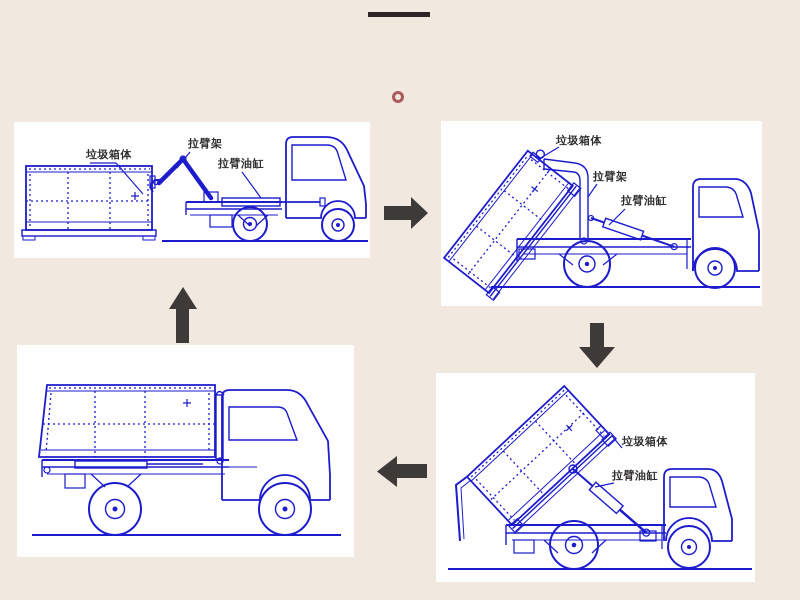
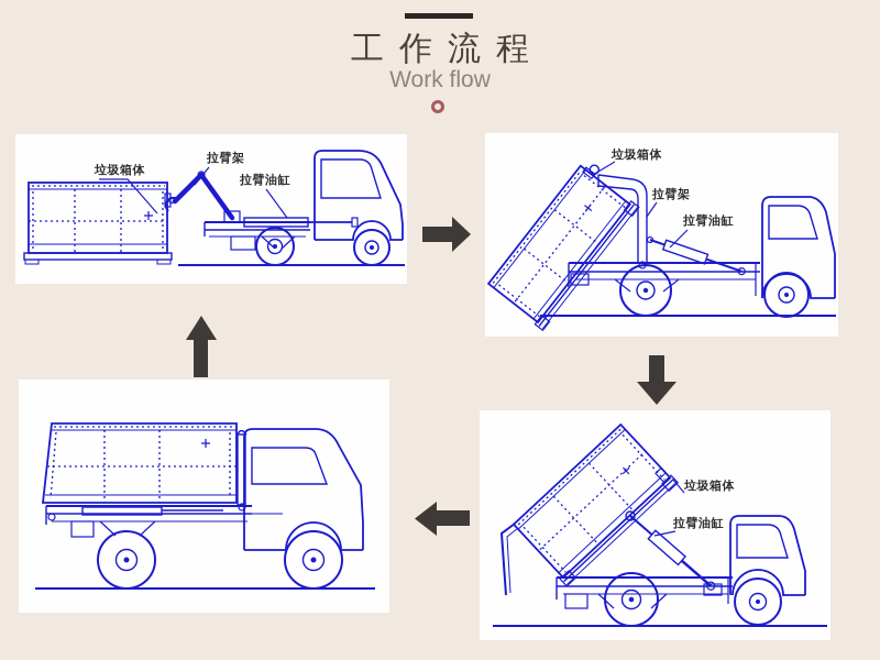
+ 工作流程
+ Work flow
  垃圾箱体
  拉臂架
  拉臂油缸
  垃圾箱体
  拉臂架
  拉臂油缸
  垃圾箱体
  拉臂油缸
